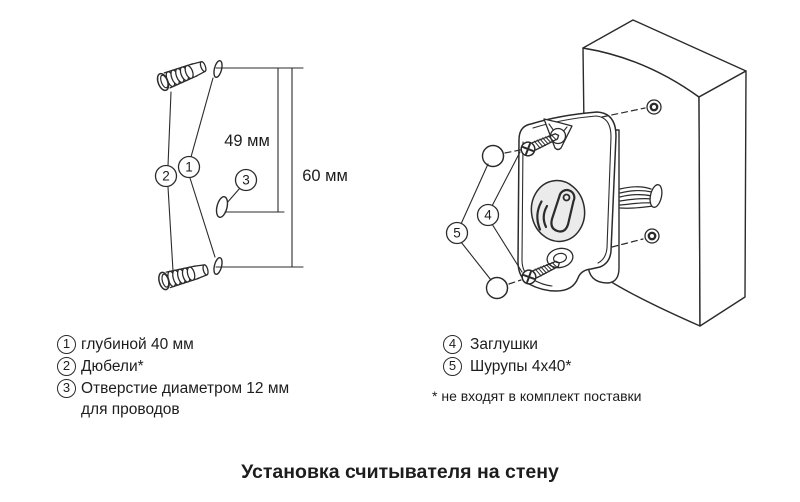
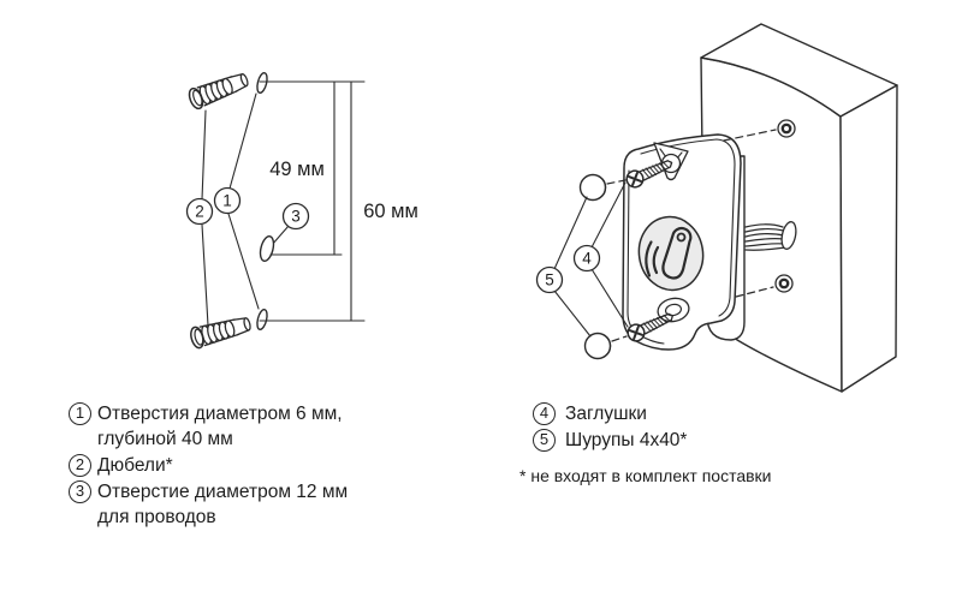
  49 мм
  60 мм
  1
  2
  3
  4
  5
  1
+ Отверстия диаметром 6 мм,
  глубиной 40 мм
  2
  Дюбели*
  3
  Отверстие диаметром 12 мм
  для проводов
  4
  Заглушки
  5
  Шурупы 4x40*
  * не входят в комплект поставки
- Установка считывателя на стену
